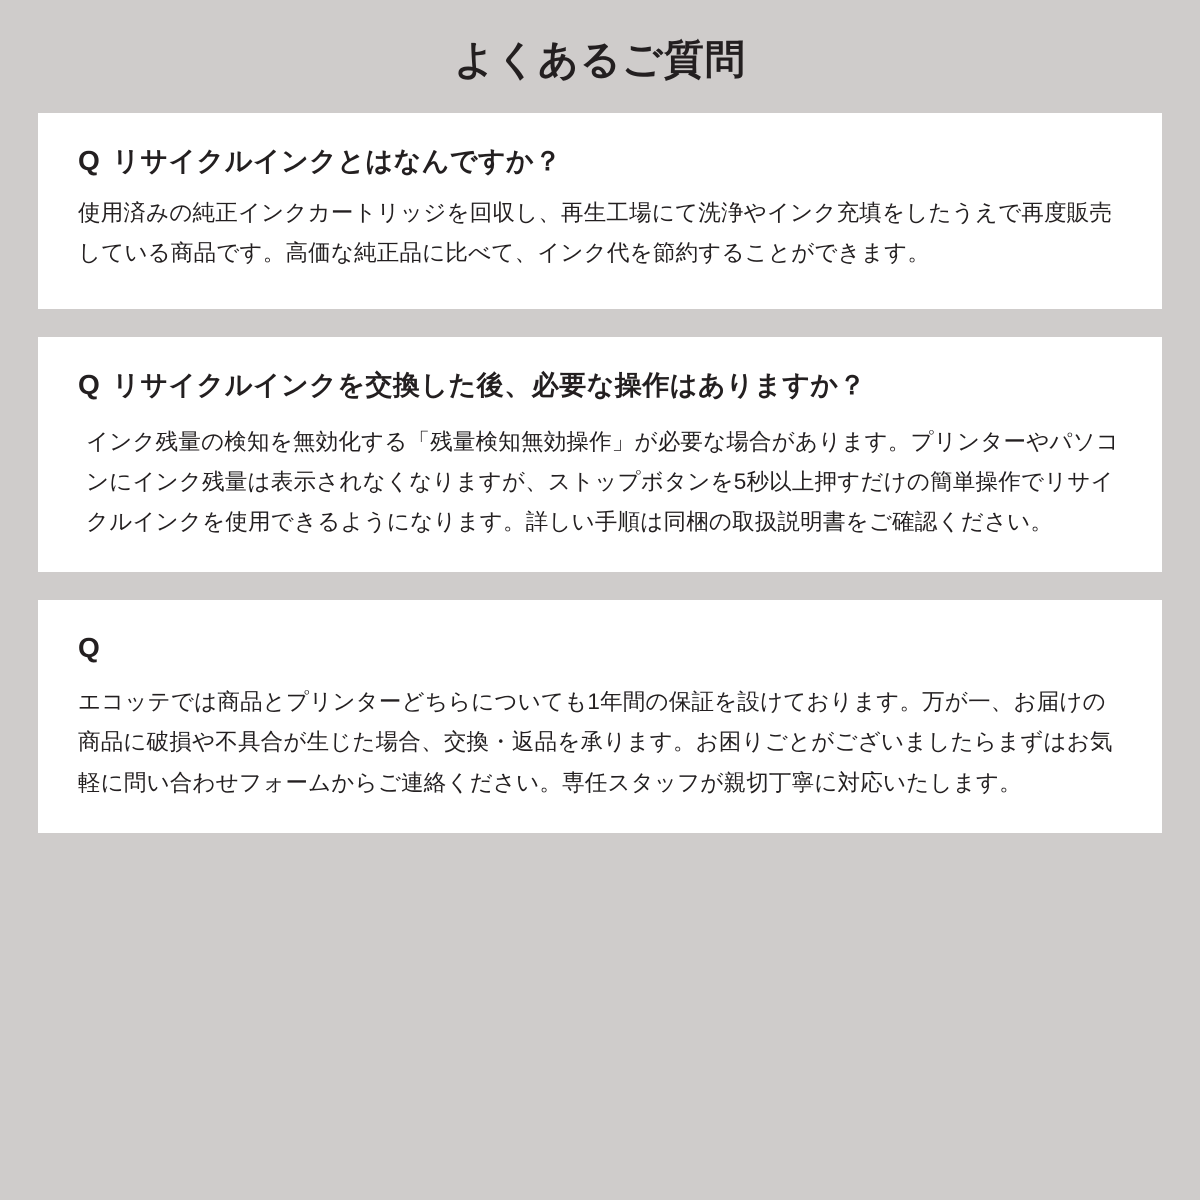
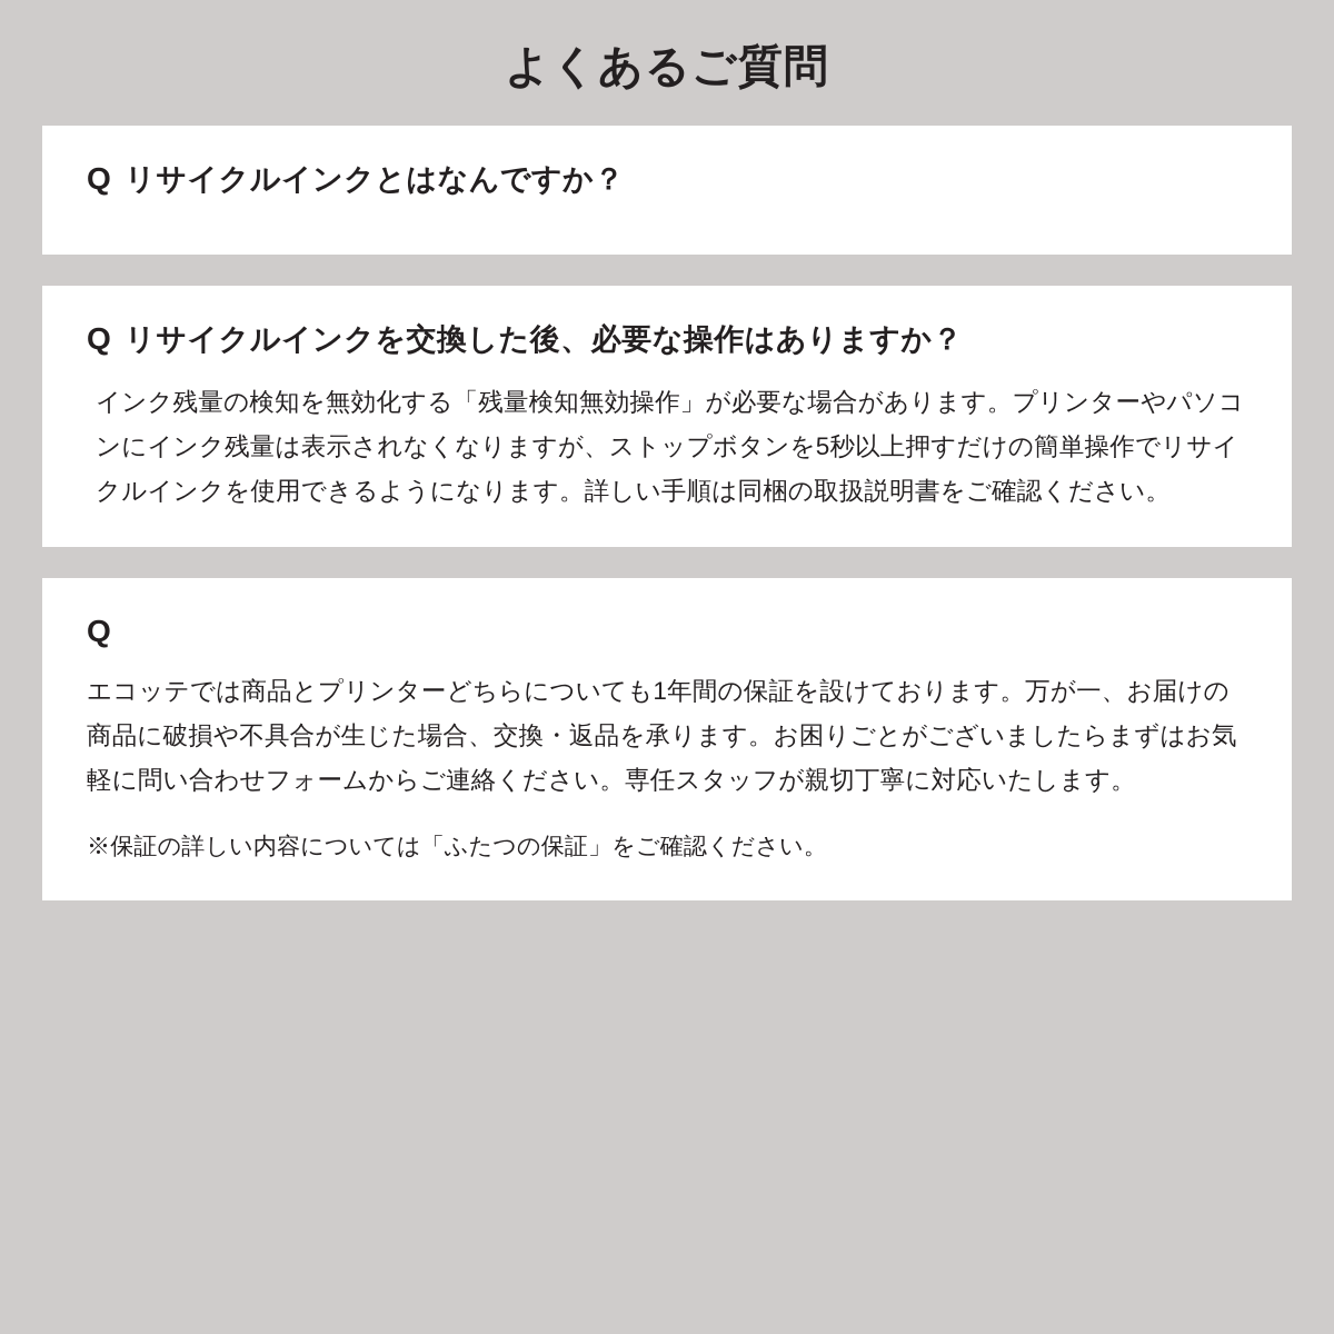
  よくあるご質問
  Q
  リサイクルインクとはなんですか？
- 使用済みの純正インクカートリッジを回収し、再生工場にて洗浄やインク充填をしたうえで再度販売している商品です。高価な純正品に比べて、インク代を節約することができます。
  Q
  リサイクルインクを交換した後、必要な操作はありますか？
  インク残量の検知を無効化する「残量検知無効操作」が必要な場合があります。プリンターやパソコンにインク残量は表示されなくなりますが、ストップボタンを5秒以上押すだけの簡単操作でリサイクルインクを使用できるようになります。詳しい手順は同梱の取扱説明書をご確認ください。
  Q
  エコッテでは商品とプリンターどちらについても1年間の保証を設けております。万が一、お届けの商品に破損や不具合が生じた場合、交換・返品を承ります。お困りごとがございましたらまずはお気軽に問い合わせフォームからご連絡ください。専任スタッフが親切丁寧に対応いたします。
+ ※保証の詳しい内容については「ふたつの保証」をご確認ください。
